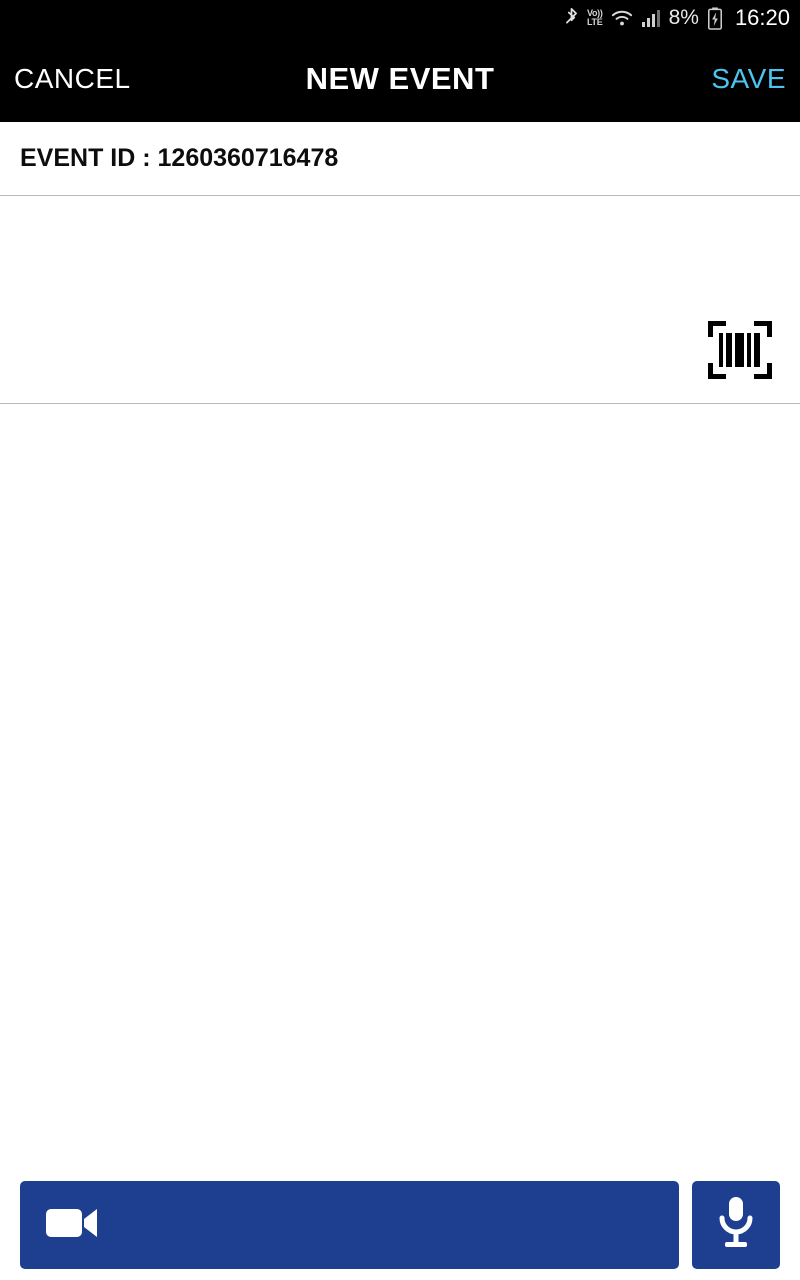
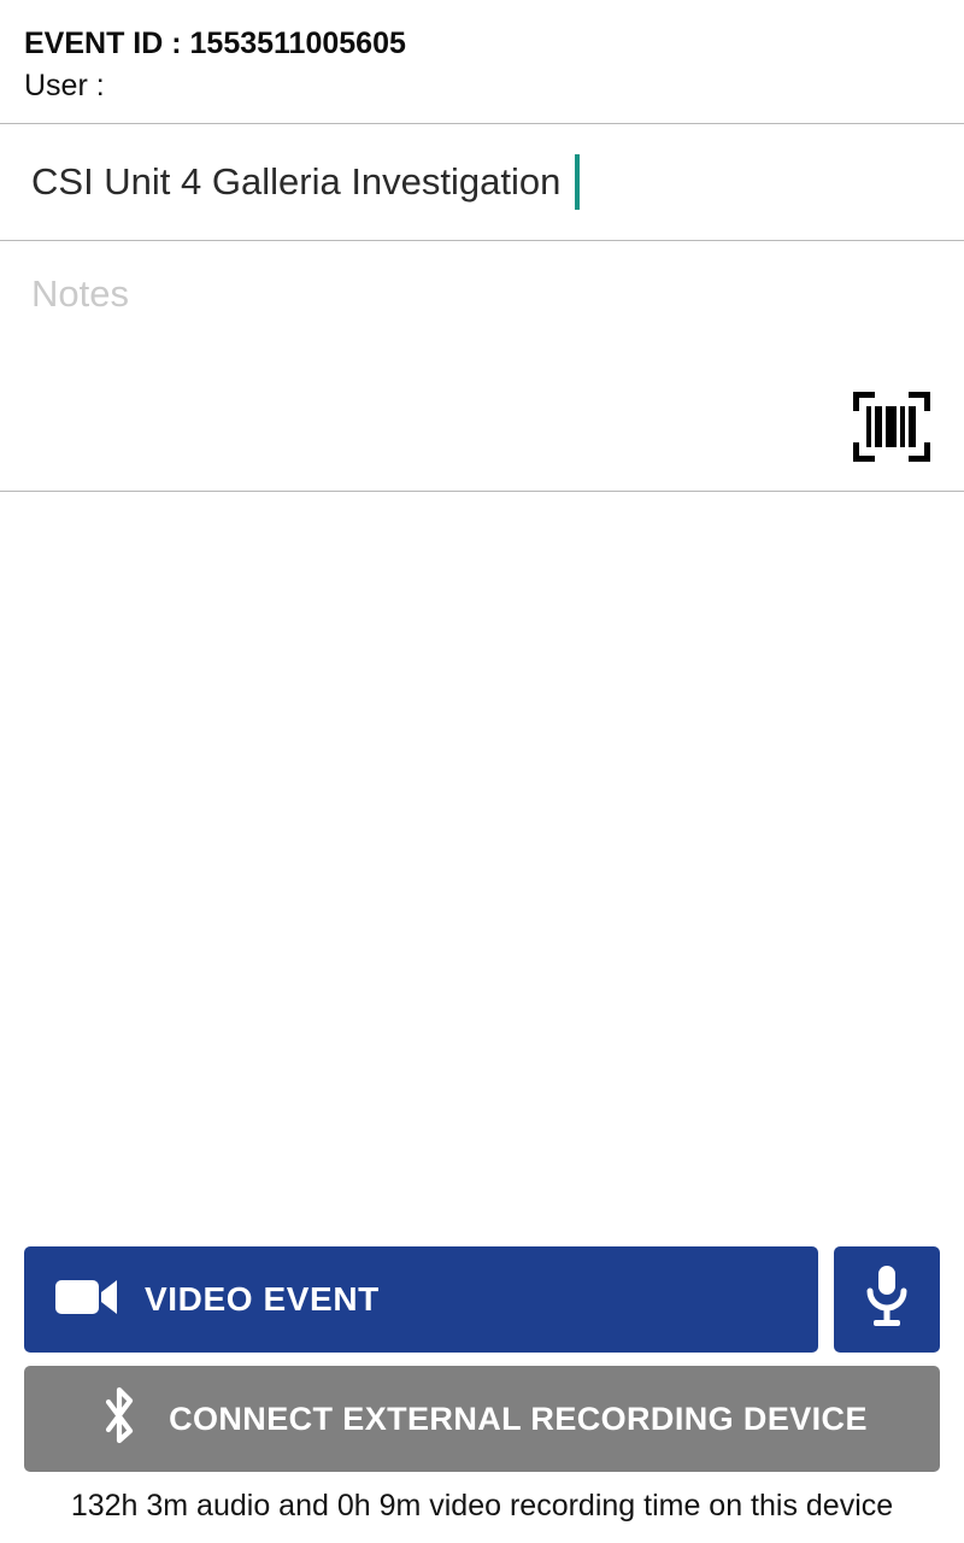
- Vo))
- LTE
- 8%
- 16:20
- CANCEL
- NEW EVENT
- SAVE
- EVENT ID : 1260360716478
+ EVENT ID : 1553511005605
+ User :
+ CSI Unit 4 Galleria Investigation
+ Notes
+ VIDEO EVENT
+ CONNECT EXTERNAL RECORDING DEVICE
+ 132h 3m audio and 0h 9m video recording time on this device
